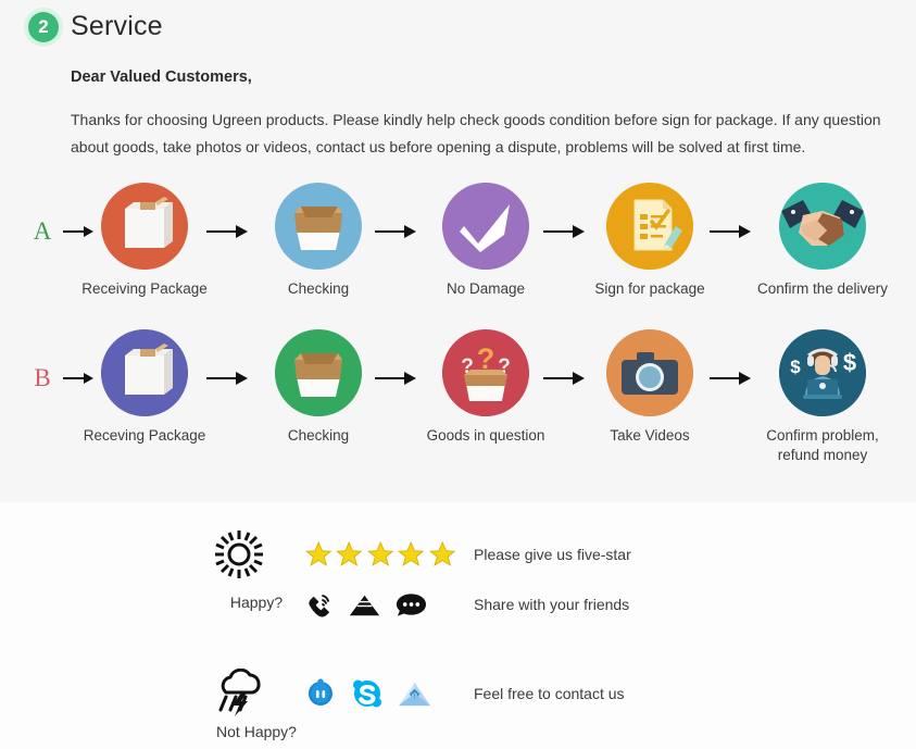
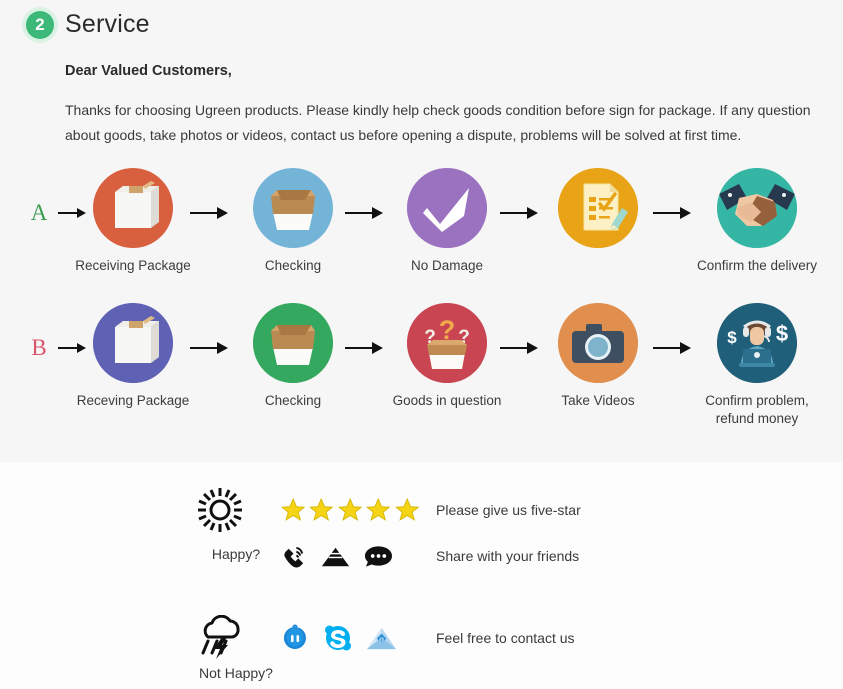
  2
  Service
  Dear Valued Customers,
  Thanks for choosing Ugreen products. Please kindly help check goods condition before sign for package. If any question about goods, take photos or videos, contact us before opening a dispute, problems will be solved at first time.
  A
  Receiving Package
  Checking
  No Damage
- Sign for package
  Confirm the delivery
  B
  Receving Package
  Checking
  ?
  ?
  ?
  Goods in question
  Take Videos
  $
  $
  Confirm problem,
  refund money
  Please give us five-star
  Happy?
  Share with your friends
  Feel free to contact us
  Not Happy?
